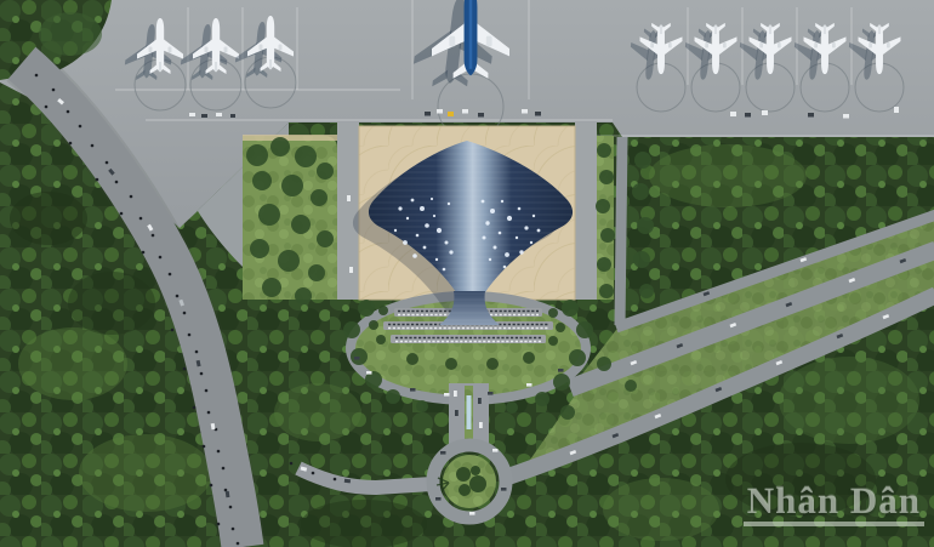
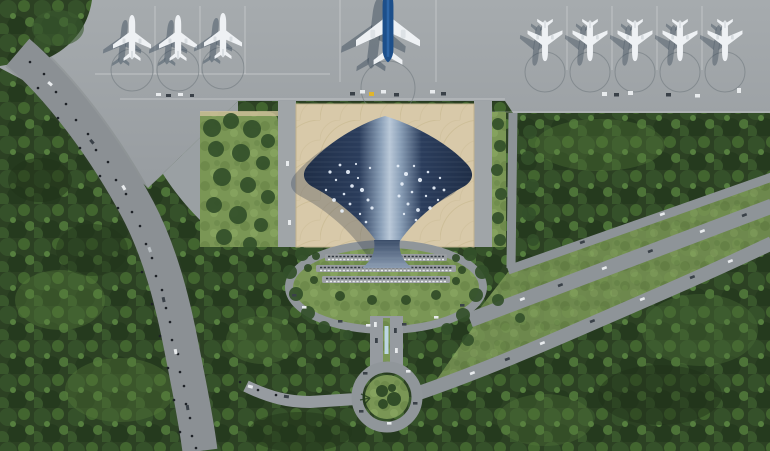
- Nhân Dân
